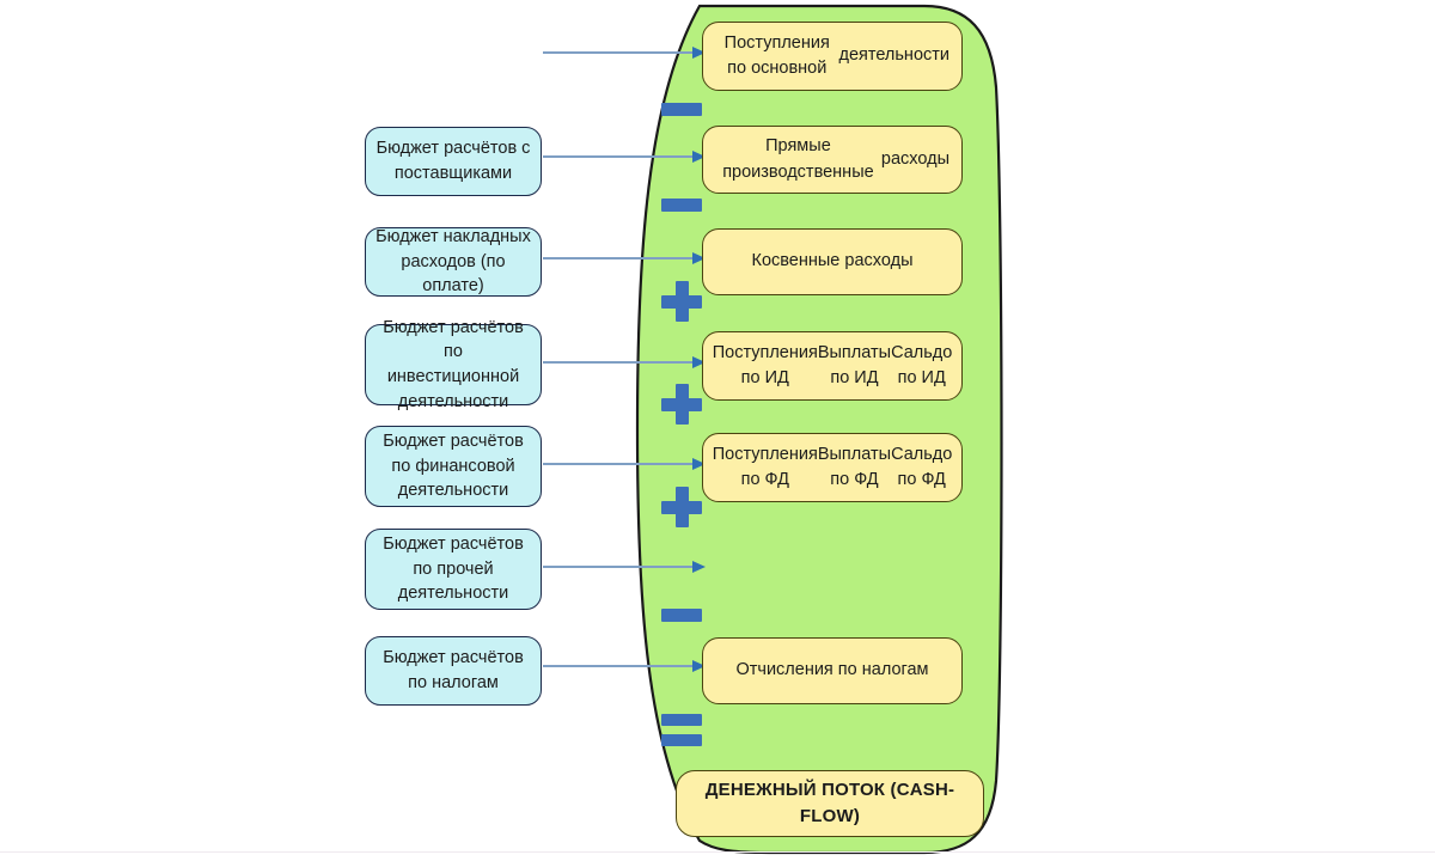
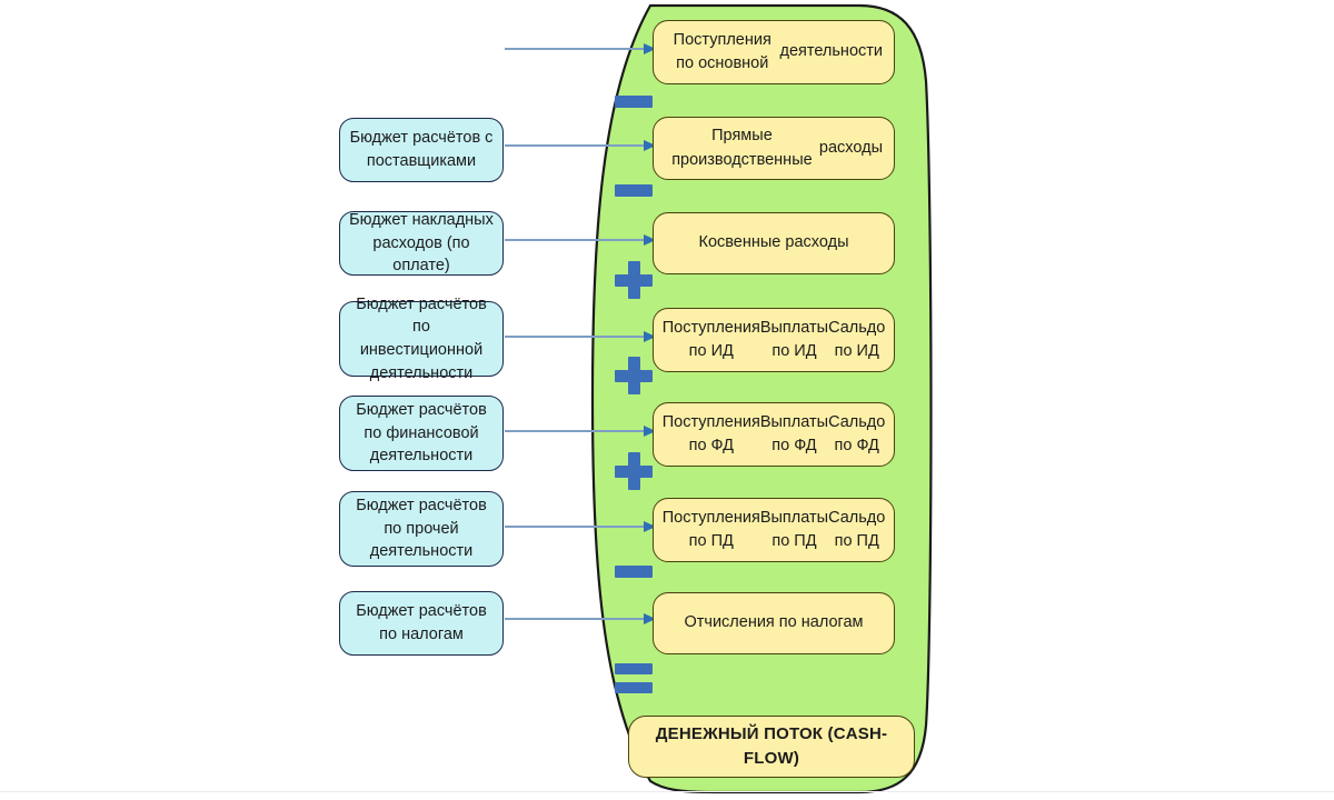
  Поступления по основной
  деятельности
  Бюджет расчётов с поставщиками
  Прямые производственные
  расходы
  Бюджет накладных расходов (по оплате)
  Косвенные расходы
  Бюджет расчётов по инвестиционной деятельности
  Поступления по ИД
  Выплаты по ИД
  Сальдо по ИД
  Бюджет расчётов по финансовой деятельности
  Поступления по ФД
  Выплаты по ФД
  Сальдо по ФД
  Бюджет расчётов по прочей деятельности
+ Поступления по ПД
+ Выплаты по ПД
+ Сальдо по ПД
  Бюджет расчётов по налогам
  Отчисления по налогам
  ДЕНЕЖНЫЙ ПОТОК (CASH-FLOW)
